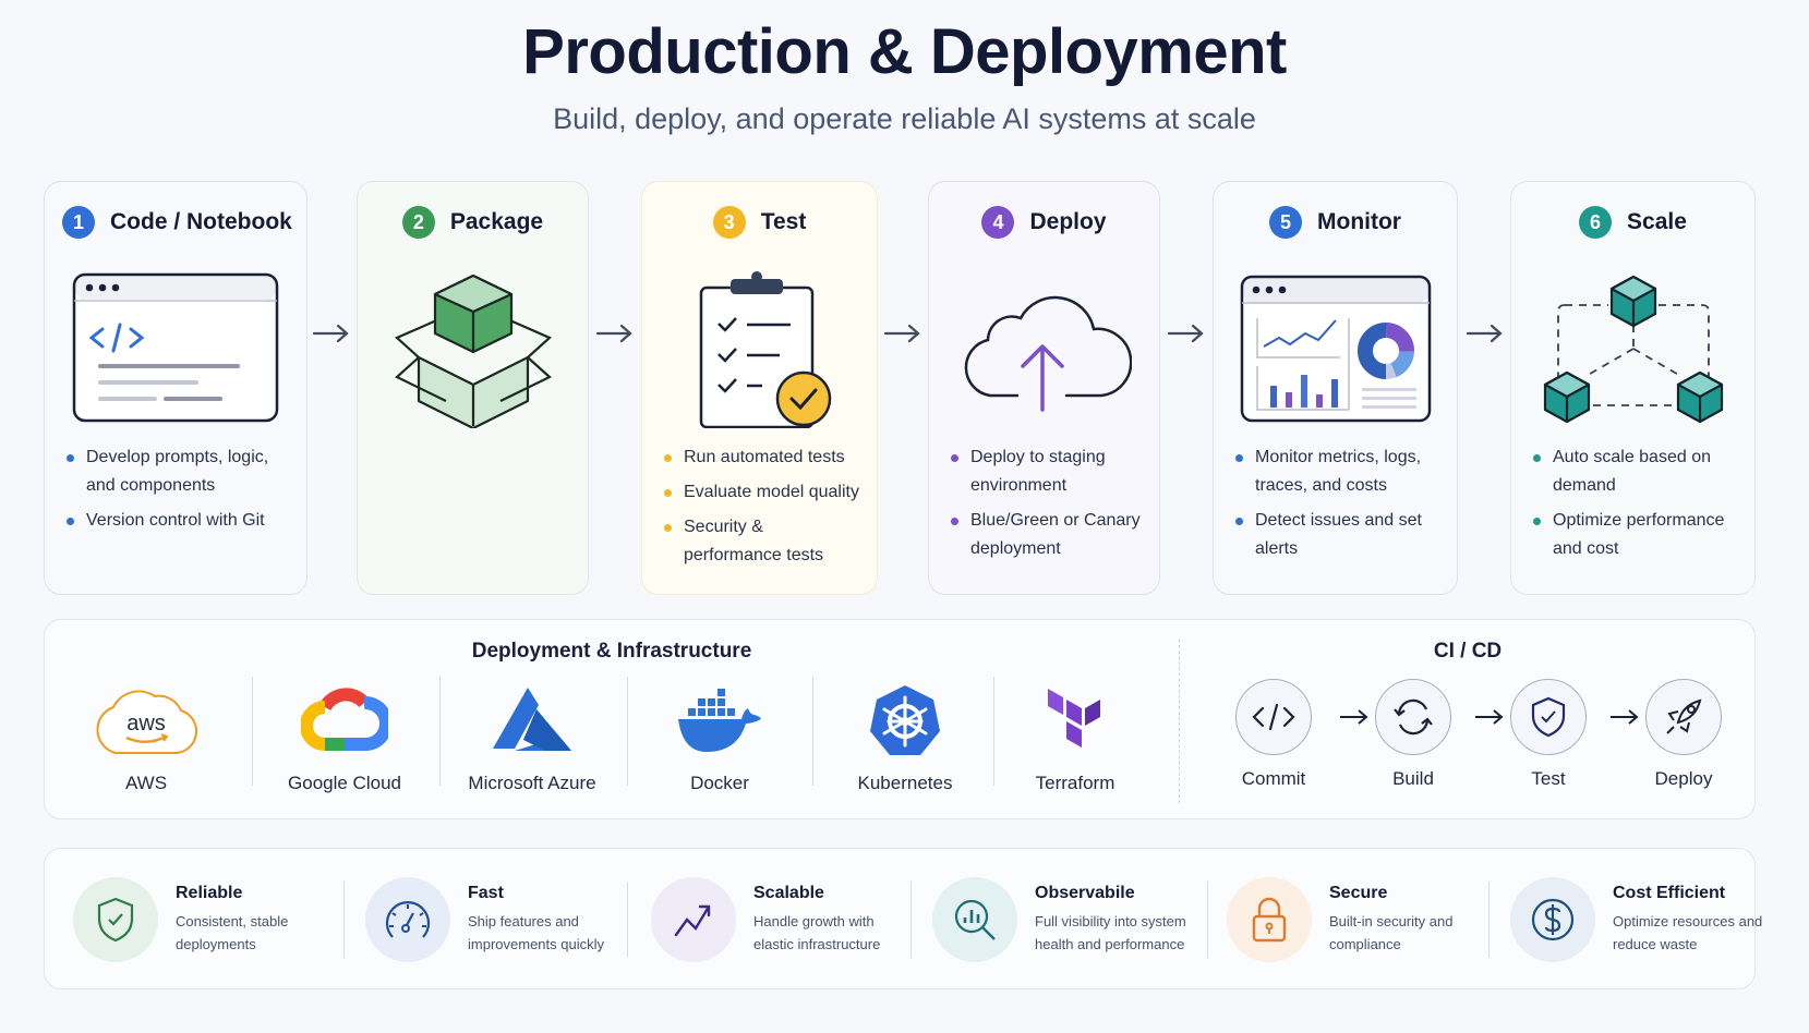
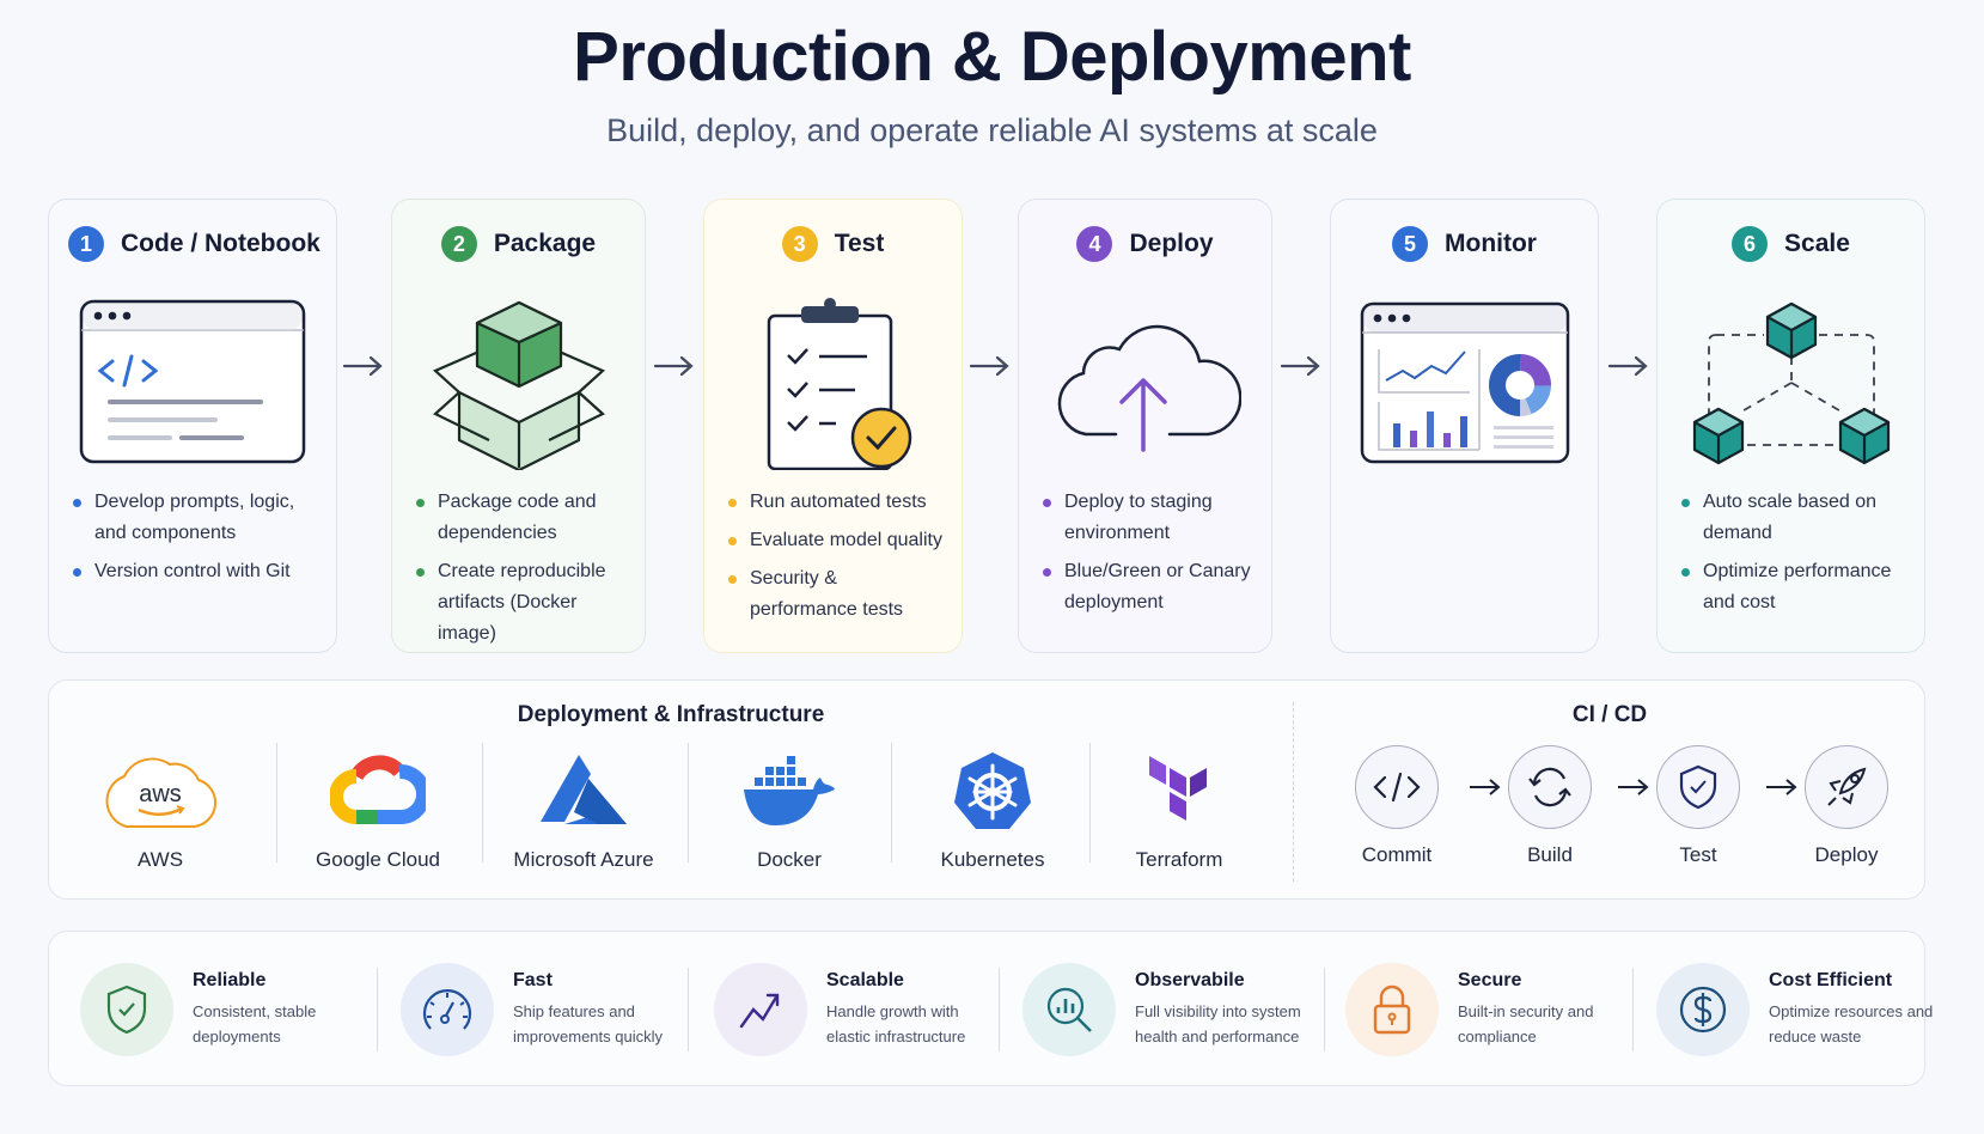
  Production & Deployment
  Build, deploy, and operate reliable AI systems at scale
  1
  Code / Notebook
  Develop prompts, logic, and components
  Version control with Git
  2
  Package
+ Package code and dependencies
+ Create reproducible artifacts (Docker image)
  3
  Test
  Run automated tests
  Evaluate model quality
  Security & performance tests
  4
  Deploy
  Deploy to staging environment
  Blue/Green or Canary deployment
  5
  Monitor
- Monitor metrics, logs, traces, and costs
- Detect issues and set alerts
  6
  Scale
  Auto scale based on demand
  Optimize performance and cost
  Deployment & Infrastructure
  aws
  AWS
  Google Cloud
  Microsoft Azure
  Docker
  Kubernetes
  Terraform
  CI / CD
  Commit
  Build
  Test
  Deploy
  Reliable
  Consistent, stable deployments
  Fast
  Ship features and improvements quickly
  Scalable
  Handle growth with elastic infrastructure
  Observabile
  Full visibility into system health and performance
  Secure
  Built-in security and compliance
  Cost Efficient
  Optimize resources and reduce waste
